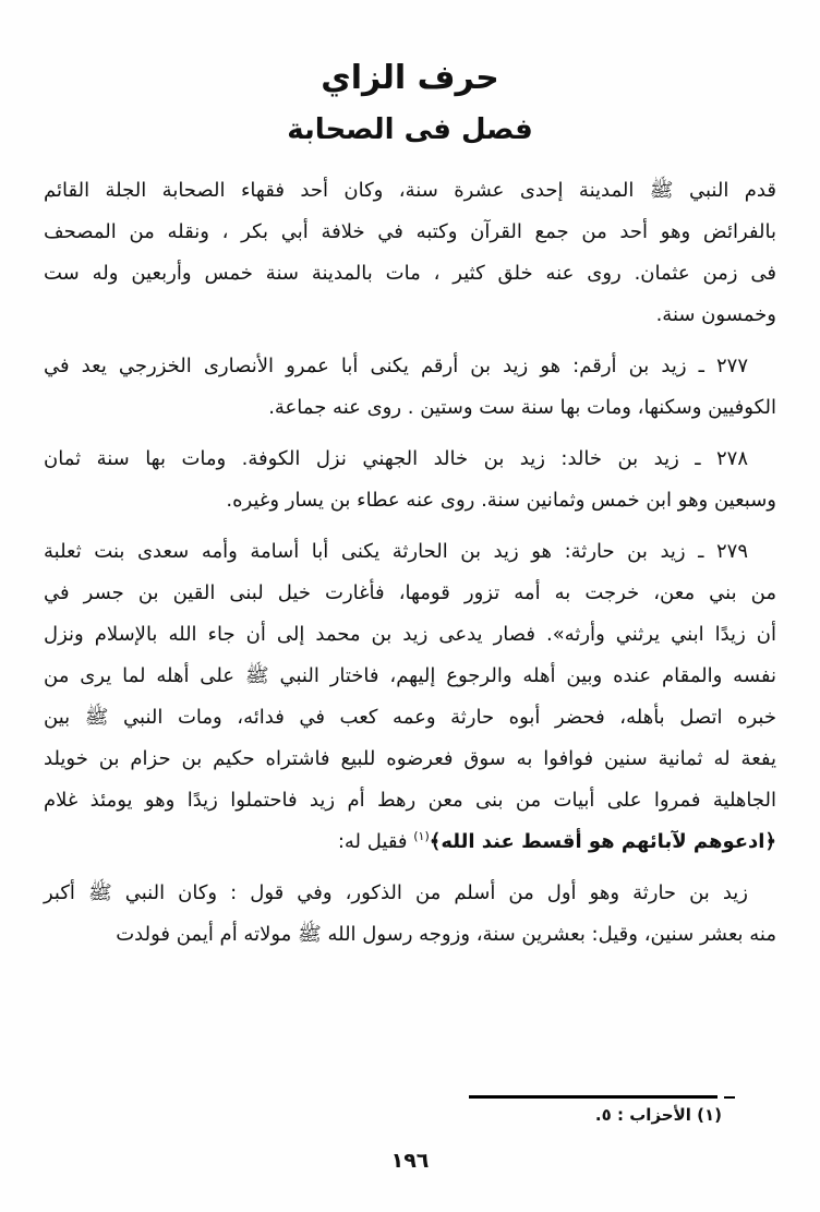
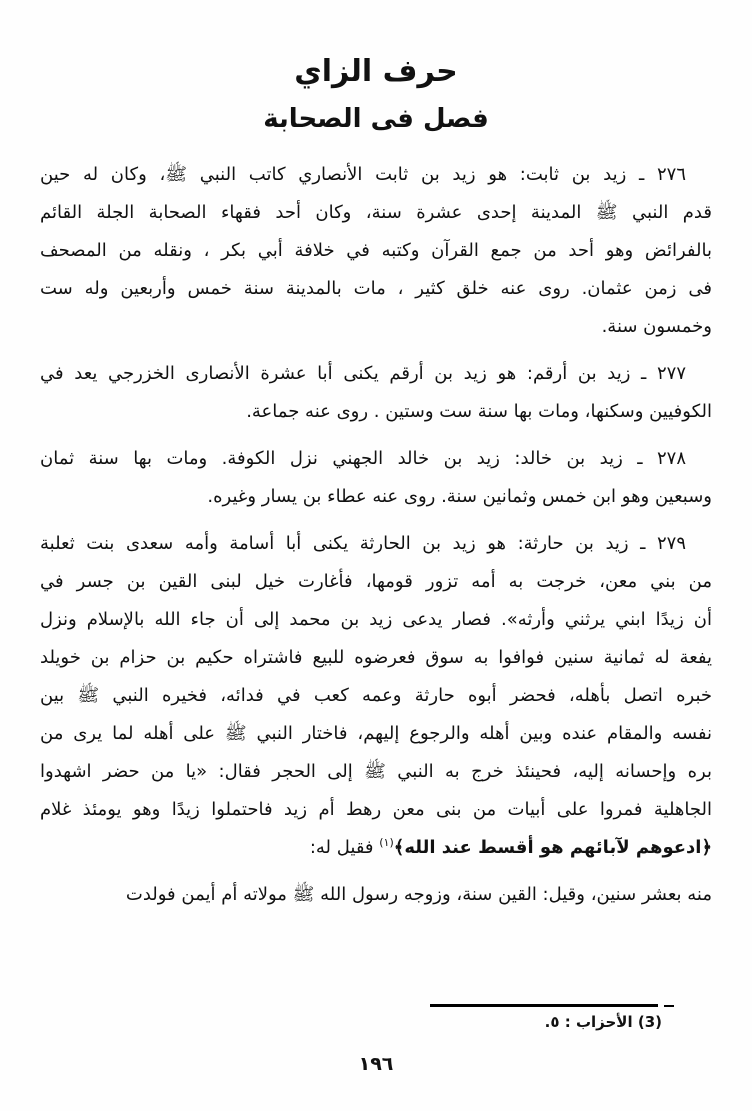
  حرف الزاي
  فصل فى الصحابة
+ ٢٧٦ ـ زيد بن ثابت: هو زيد بن ثابت الأنصاري كاتب النبي ﷺ، وكان له حين
  قدم النبي ﷺ المدينة إحدى عشرة سنة، وكان أحد فقهاء الصحابة الجلة القائم
  بالفرائض وهو أحد من جمع القرآن وكتبه في خلافة أبي بكر ، ونقله من المصحف
  فى زمن عثمان. روى عنه خلق كثير ، مات بالمدينة سنة خمس وأربعين وله ست
  وخمسون سنة.
- ٢٧٧ ـ زيد بن أرقم: هو زيد بن أرقم يكنى أبا عمرو الأنصارى الخزرجي يعد في
+ ٢٧٧ ـ زيد بن أرقم: هو زيد بن أرقم يكنى أبا عشرة الأنصارى الخزرجي يعد في
  الكوفيين وسكنها، ومات بها سنة ست وستين . روى عنه جماعة.
  ٢٧٨ ـ زيد بن خالد: زيد بن خالد الجهني نزل الكوفة. ومات بها سنة ثمان
  وسبعين وهو ابن خمس وثمانين سنة. روى عنه عطاء بن يسار وغيره.
  ٢٧٩ ـ زيد بن حارثة: هو زيد بن الحارثة يكنى أبا أسامة وأمه سعدى بنت ثعلبة
  من بني معن، خرجت به أمه تزور قومها، فأغارت خيل لبنى القين بن جسر في
  أن زيدًا ابني يرثني وأرثه». فصار يدعى زيد بن محمد إلى أن جاء الله بالإسلام ونزل
- نفسه والمقام عنده وبين أهله والرجوع إليهم، فاختار النبي ﷺ على أهله لما يرى من
+ يفعة له ثمانية سنين فوافوا به سوق فعرضوه للبيع فاشتراه حكيم بن حزام بن خويلد
- خبره اتصل بأهله، فحضر أبوه حارثة وعمه كعب في فدائه، ومات النبي ﷺ بين
+ خبره اتصل بأهله، فحضر أبوه حارثة وعمه كعب في فدائه، فخيره النبي ﷺ بين
- يفعة له ثمانية سنين فوافوا به سوق فعرضوه للبيع فاشتراه حكيم بن حزام بن خويلد
+ نفسه والمقام عنده وبين أهله والرجوع إليهم، فاختار النبي ﷺ على أهله لما يرى من
+ بره وإحسانه إليه، فحينئذ خرج به النبي ﷺ إلى الحجر فقال: «يا من حضر اشهدوا
  الجاهلية فمروا على أبيات من بنى معن رهط أم زيد فاحتملوا زيدًا وهو يومئذ غلام
  ﴿ادعوهم لآبائهم هو أقسط عند الله﴾(١) فقيل له:
- زيد بن حارثة وهو أول من أسلم من الذكور، وفي قول : وكان النبي ﷺ أكبر
- منه بعشر سنين، وقيل: بعشرين سنة، وزوجه رسول الله ﷺ مولاته أم أيمن فولدت
+ منه بعشر سنين، وقيل: القين سنة، وزوجه رسول الله ﷺ مولاته أم أيمن فولدت
- (١) الأحزاب : ٥.
+ (3) الأحزاب : ٥.
  ١٩٦
